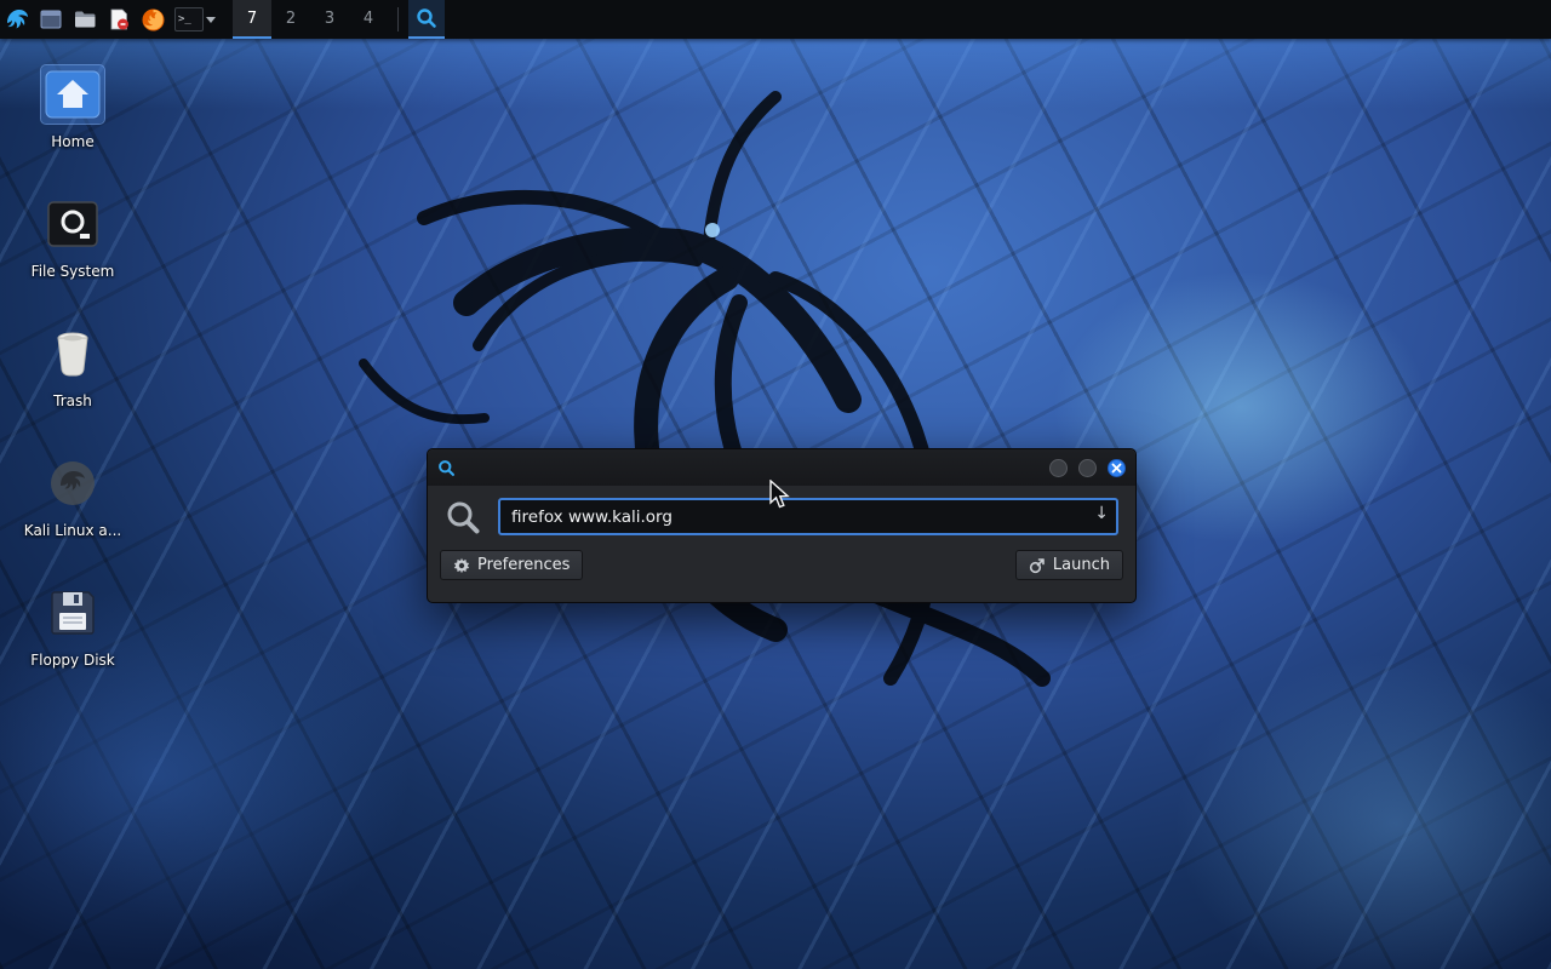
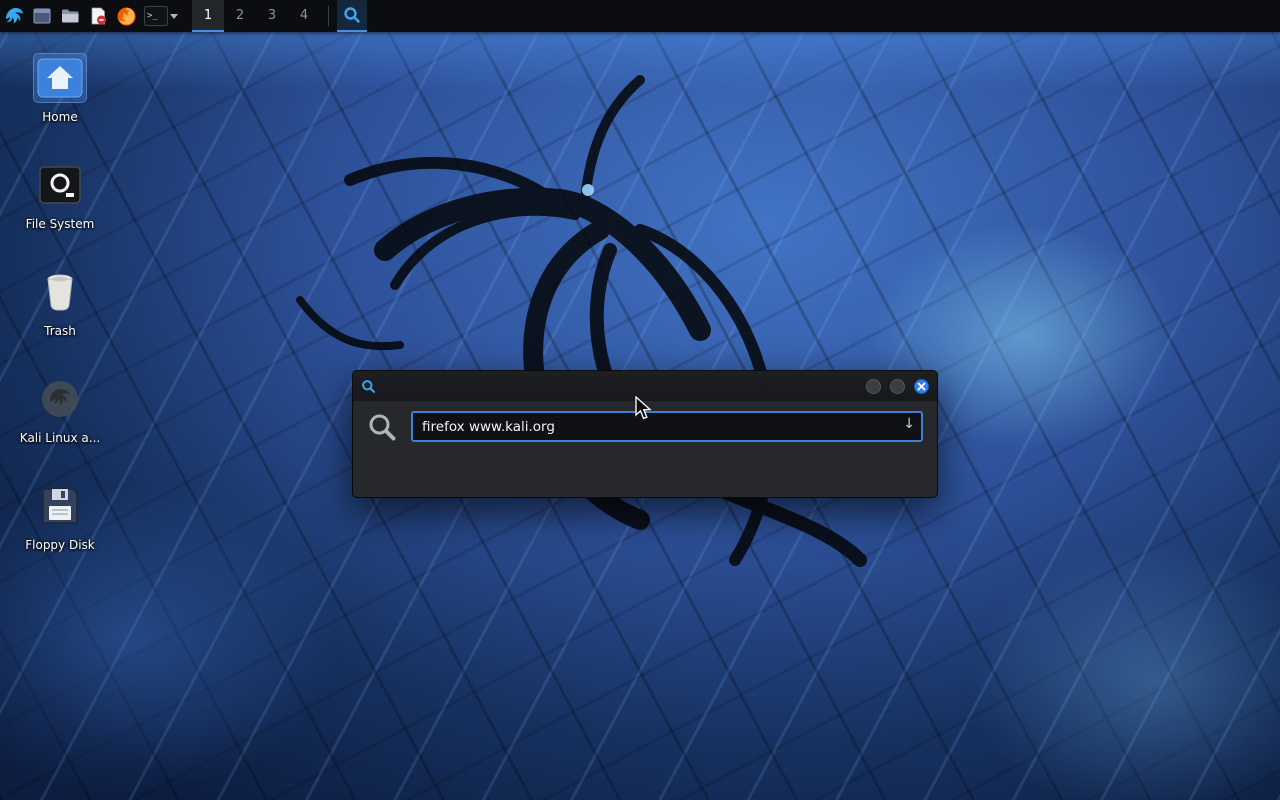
  >_
- 7
+ 1
  2
  3
  4
  Home
  File System
  Trash
  Kali Linux a...
  Floppy Disk
  firefox www.kali.org
  ↓
- Preferences
- Launch
